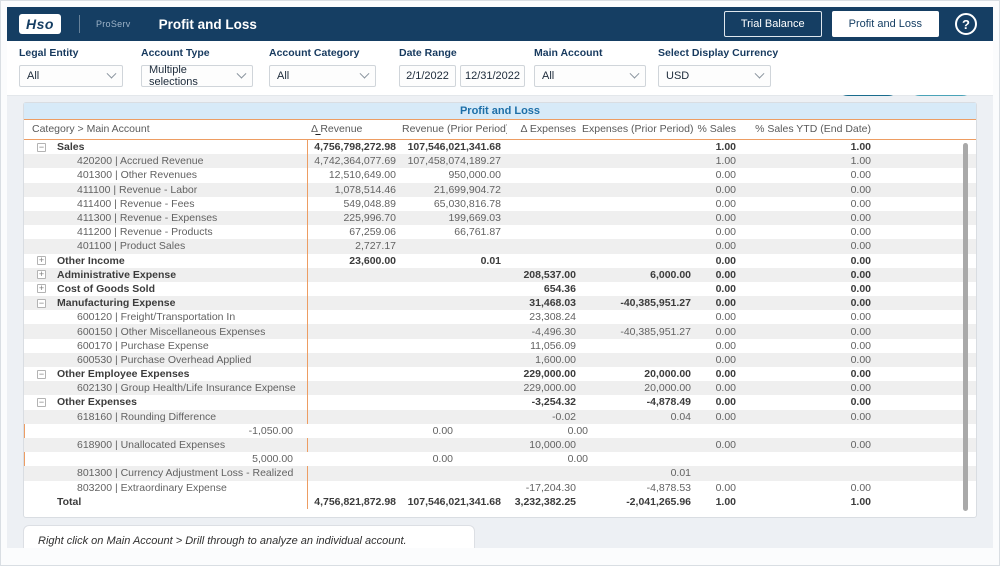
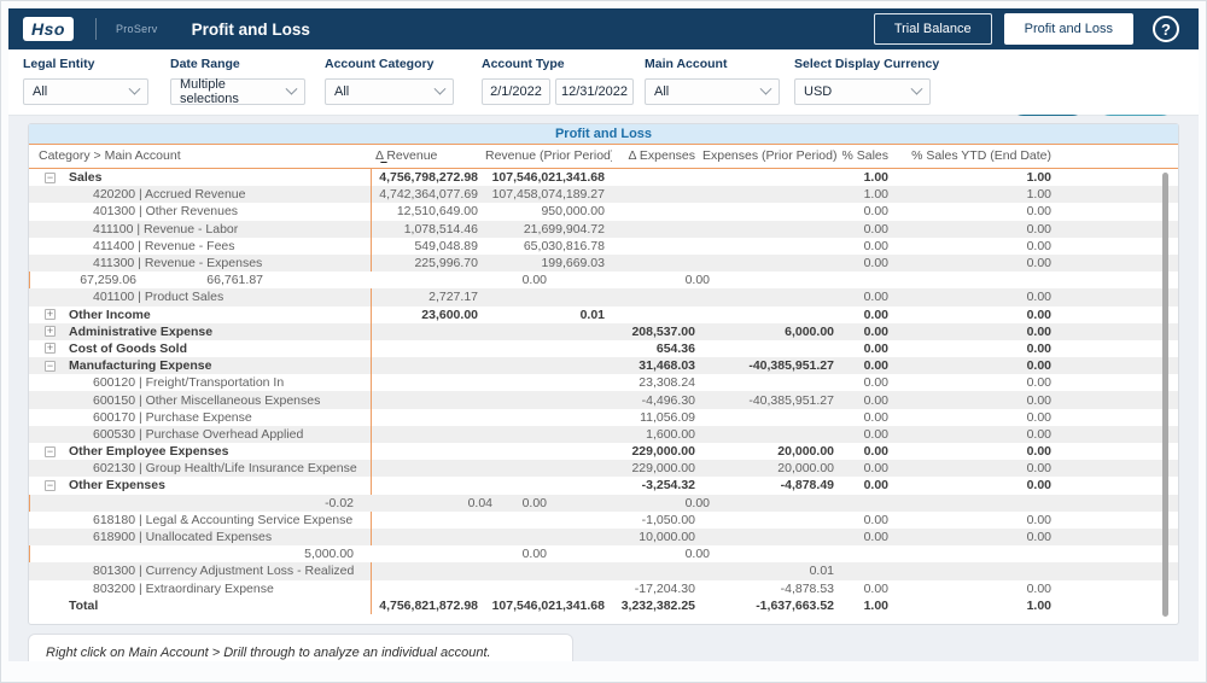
  Hso
  ProServ
  Profit and Loss
  Trial Balance
  Profit and Loss
  ?
  Legal Entity
  All
- Account Type
+ Date Range
  Multiple selections
  Account Category
  All
- Date Range
+ Account Type
  2/1/2022
  12/31/2022
  Main Account
  All
  Select Display Currency
  USD
  Profit and Loss
  Category > Main Account
  Δ Revenue
  Revenue (Prior Period
  Δ Expenses
  Expenses (Prior Period)
  % Sales
  % Sales YTD (End Date)
  −
  Sales
  4,756,798,272.98
  107,546,021,341.68
  1.00
  1.00
  420200 | Accrued Revenue
  4,742,364,077.69
  107,458,074,189.27
  1.00
  1.00
  401300 | Other Revenues
  12,510,649.00
  950,000.00
  0.00
  0.00
  411100 | Revenue - Labor
  1,078,514.46
  21,699,904.72
  0.00
  0.00
  411400 | Revenue - Fees
  549,048.89
  65,030,816.78
  0.00
  0.00
  411300 | Revenue - Expenses
  225,996.70
  199,669.03
  0.00
  0.00
- 411200 | Revenue - Products
  67,259.06
  66,761.87
  0.00
  0.00
  401100 | Product Sales
  2,727.17
  0.00
  0.00
  +
  Other Income
  23,600.00
  0.01
  0.00
  0.00
  +
  Administrative Expense
  208,537.00
  6,000.00
  0.00
  0.00
  +
  Cost of Goods Sold
  654.36
  0.00
  0.00
  −
  Manufacturing Expense
  31,468.03
  -40,385,951.27
  0.00
  0.00
  600120 | Freight/Transportation In
  23,308.24
  0.00
  0.00
  600150 | Other Miscellaneous Expenses
  -4,496.30
  -40,385,951.27
  0.00
  0.00
  600170 | Purchase Expense
  11,056.09
  0.00
  0.00
  600530 | Purchase Overhead Applied
  1,600.00
  0.00
  0.00
  −
  Other Employee Expenses
  229,000.00
  20,000.00
  0.00
  0.00
  602130 | Group Health/Life Insurance Expense
  229,000.00
  20,000.00
  0.00
  0.00
  −
  Other Expenses
  -3,254.32
  -4,878.49
  0.00
  0.00
- 618160 | Rounding Difference
  -0.02
  0.04
  0.00
  0.00
+ 618180 | Legal & Accounting Service Expense
  -1,050.00
  0.00
  0.00
  618900 | Unallocated Expenses
  10,000.00
  0.00
  0.00
  5,000.00
  0.00
  0.00
  801300 | Currency Adjustment Loss - Realized
  0.01
  803200 | Extraordinary Expense
  -17,204.30
  -4,878.53
  0.00
  0.00
  Total
  4,756,821,872.98
  107,546,021,341.68
  3,232,382.25
- -2,041,265.96
+ -1,637,663.52
  1.00
  1.00
  Right click on Main Account > Drill through to analyze an individual account.
